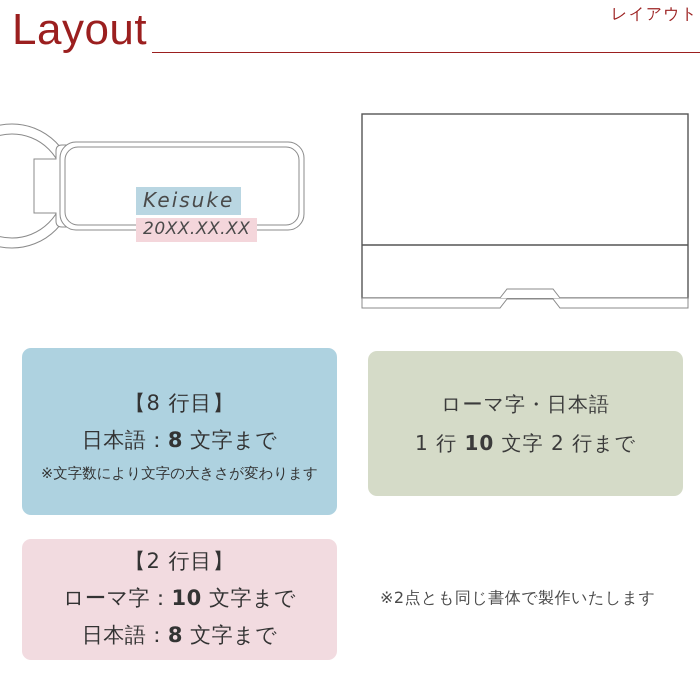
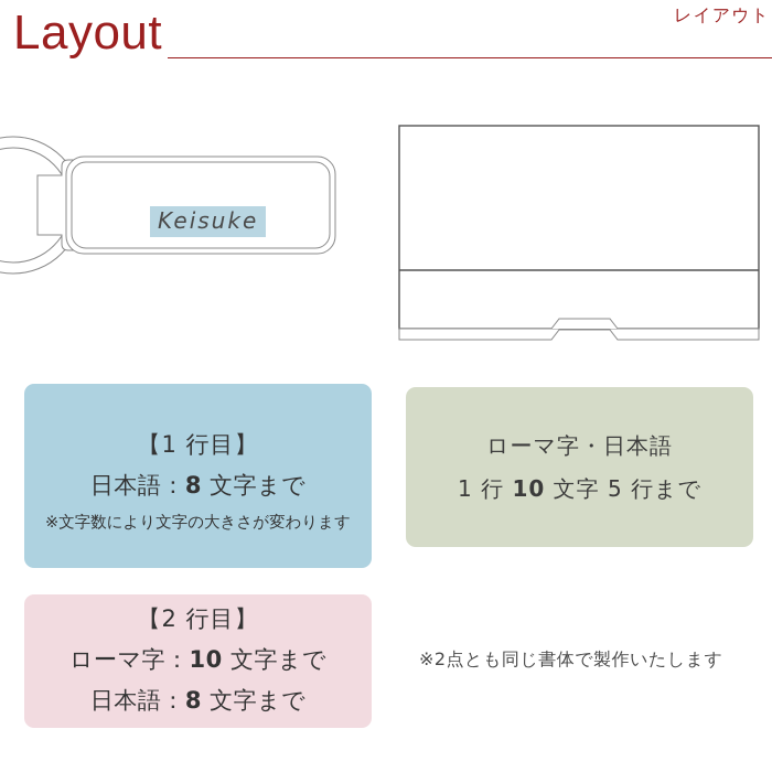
  Layout
  レイアウト
  Keisuke
- 20XX.XX.XX
- 【8 行目】
+ 【1 行目】
  日本語：8 文字まで
  ※文字数により文字の大きさが変わります
  【2 行目】
  ローマ字：10 文字まで
  日本語：8 文字まで
  ローマ字・日本語
- 1 行 10 文字 2 行まで
+ 1 行 10 文字 5 行まで
  ※2点とも同じ書体で製作いたします
